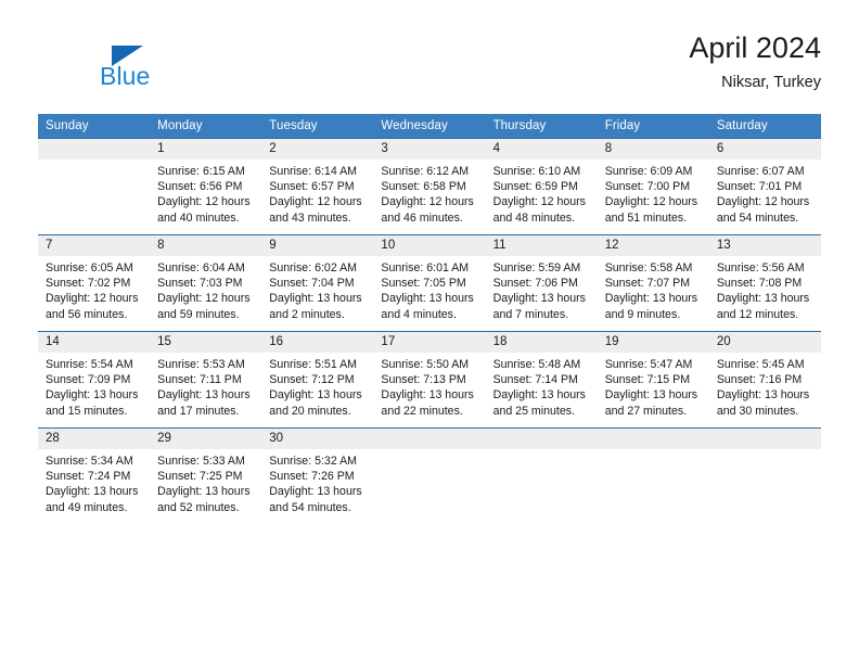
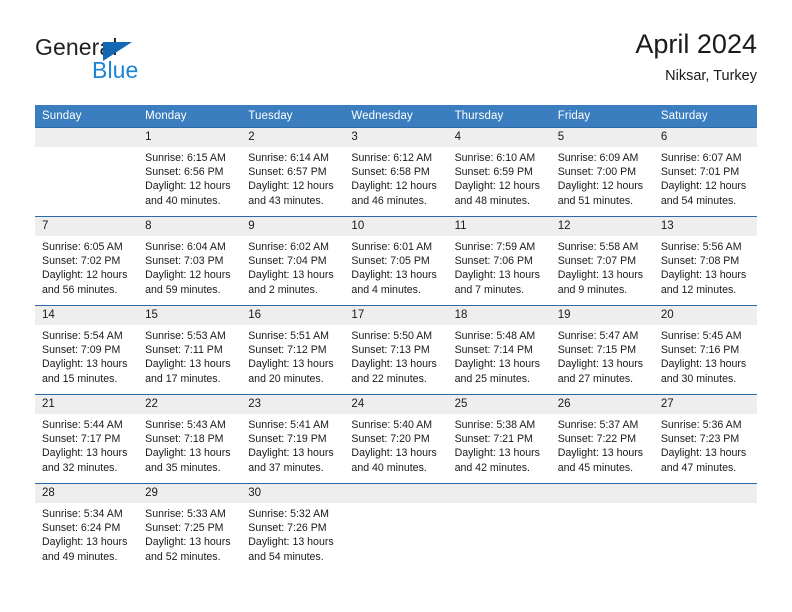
+ General
  Blue
  April 2024
  Niksar, Turkey
  Sunday	Monday	Tuesday	Wednesday	Thursday	Friday	Saturday
- 	1 Sunrise: 6:15 AM Sunset: 6:56 PM Daylight: 12 hours and 40 minutes.	2 Sunrise: 6:14 AM Sunset: 6:57 PM Daylight: 12 hours and 43 minutes.	3 Sunrise: 6:12 AM Sunset: 6:58 PM Daylight: 12 hours and 46 minutes.	4 Sunrise: 6:10 AM Sunset: 6:59 PM Daylight: 12 hours and 48 minutes.	8 Sunrise: 6:09 AM Sunset: 7:00 PM Daylight: 12 hours and 51 minutes.	6 Sunrise: 6:07 AM Sunset: 7:01 PM Daylight: 12 hours and 54 minutes.
+ 	1 Sunrise: 6:15 AM Sunset: 6:56 PM Daylight: 12 hours and 40 minutes.	2 Sunrise: 6:14 AM Sunset: 6:57 PM Daylight: 12 hours and 43 minutes.	3 Sunrise: 6:12 AM Sunset: 6:58 PM Daylight: 12 hours and 46 minutes.	4 Sunrise: 6:10 AM Sunset: 6:59 PM Daylight: 12 hours and 48 minutes.	5 Sunrise: 6:09 AM Sunset: 7:00 PM Daylight: 12 hours and 51 minutes.	6 Sunrise: 6:07 AM Sunset: 7:01 PM Daylight: 12 hours and 54 minutes.
- 7 Sunrise: 6:05 AM Sunset: 7:02 PM Daylight: 12 hours and 56 minutes.	8 Sunrise: 6:04 AM Sunset: 7:03 PM Daylight: 12 hours and 59 minutes.	9 Sunrise: 6:02 AM Sunset: 7:04 PM Daylight: 13 hours and 2 minutes.	10 Sunrise: 6:01 AM Sunset: 7:05 PM Daylight: 13 hours and 4 minutes.	11 Sunrise: 5:59 AM Sunset: 7:06 PM Daylight: 13 hours and 7 minutes.	12 Sunrise: 5:58 AM Sunset: 7:07 PM Daylight: 13 hours and 9 minutes.	13 Sunrise: 5:56 AM Sunset: 7:08 PM Daylight: 13 hours and 12 minutes.
+ 7 Sunrise: 6:05 AM Sunset: 7:02 PM Daylight: 12 hours and 56 minutes.	8 Sunrise: 6:04 AM Sunset: 7:03 PM Daylight: 12 hours and 59 minutes.	9 Sunrise: 6:02 AM Sunset: 7:04 PM Daylight: 13 hours and 2 minutes.	10 Sunrise: 6:01 AM Sunset: 7:05 PM Daylight: 13 hours and 4 minutes.	11 Sunrise: 7:59 AM Sunset: 7:06 PM Daylight: 13 hours and 7 minutes.	12 Sunrise: 5:58 AM Sunset: 7:07 PM Daylight: 13 hours and 9 minutes.	13 Sunrise: 5:56 AM Sunset: 7:08 PM Daylight: 13 hours and 12 minutes.
  14 Sunrise: 5:54 AM Sunset: 7:09 PM Daylight: 13 hours and 15 minutes.	15 Sunrise: 5:53 AM Sunset: 7:11 PM Daylight: 13 hours and 17 minutes.	16 Sunrise: 5:51 AM Sunset: 7:12 PM Daylight: 13 hours and 20 minutes.	17 Sunrise: 5:50 AM Sunset: 7:13 PM Daylight: 13 hours and 22 minutes.	18 Sunrise: 5:48 AM Sunset: 7:14 PM Daylight: 13 hours and 25 minutes.	19 Sunrise: 5:47 AM Sunset: 7:15 PM Daylight: 13 hours and 27 minutes.	20 Sunrise: 5:45 AM Sunset: 7:16 PM Daylight: 13 hours and 30 minutes.
+ 21 Sunrise: 5:44 AM Sunset: 7:17 PM Daylight: 13 hours and 32 minutes.	22 Sunrise: 5:43 AM Sunset: 7:18 PM Daylight: 13 hours and 35 minutes.	23 Sunrise: 5:41 AM Sunset: 7:19 PM Daylight: 13 hours and 37 minutes.	24 Sunrise: 5:40 AM Sunset: 7:20 PM Daylight: 13 hours and 40 minutes.	25 Sunrise: 5:38 AM Sunset: 7:21 PM Daylight: 13 hours and 42 minutes.	26 Sunrise: 5:37 AM Sunset: 7:22 PM Daylight: 13 hours and 45 minutes.	27 Sunrise: 5:36 AM Sunset: 7:23 PM Daylight: 13 hours and 47 minutes.
- 28 Sunrise: 5:34 AM Sunset: 7:24 PM Daylight: 13 hours and 49 minutes.	29 Sunrise: 5:33 AM Sunset: 7:25 PM Daylight: 13 hours and 52 minutes.	30 Sunrise: 5:32 AM Sunset: 7:26 PM Daylight: 13 hours and 54 minutes.
+ 28 Sunrise: 5:34 AM Sunset: 6:24 PM Daylight: 13 hours and 49 minutes.	29 Sunrise: 5:33 AM Sunset: 7:25 PM Daylight: 13 hours and 52 minutes.	30 Sunrise: 5:32 AM Sunset: 7:26 PM Daylight: 13 hours and 54 minutes.
